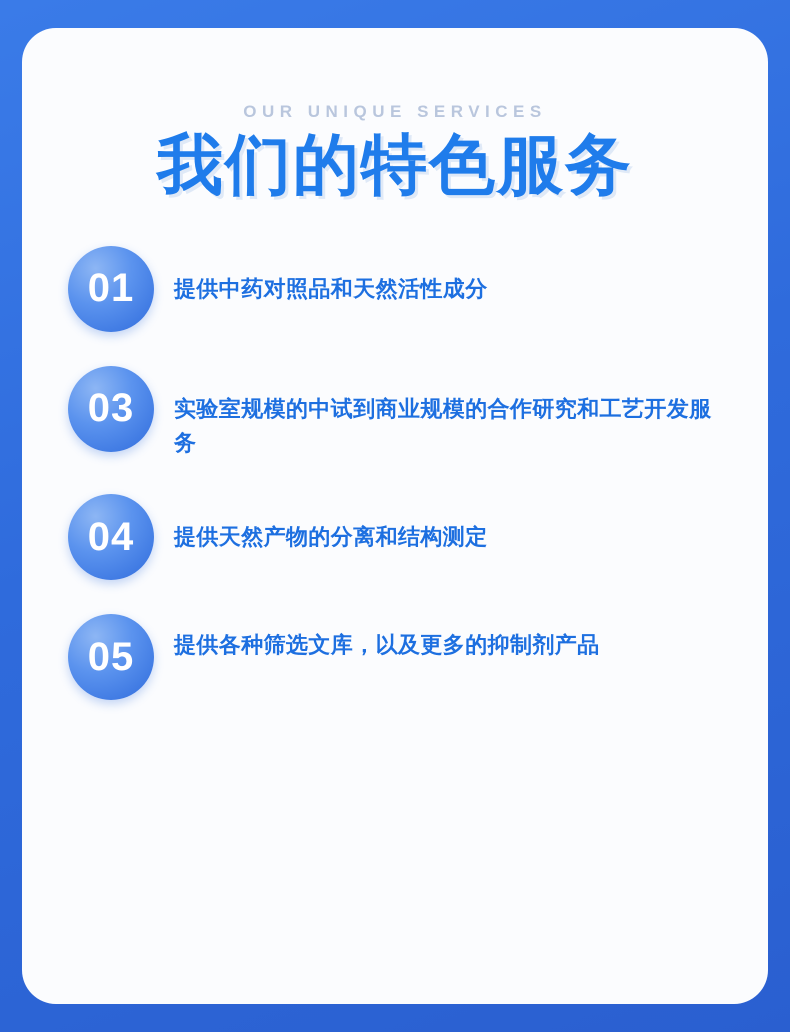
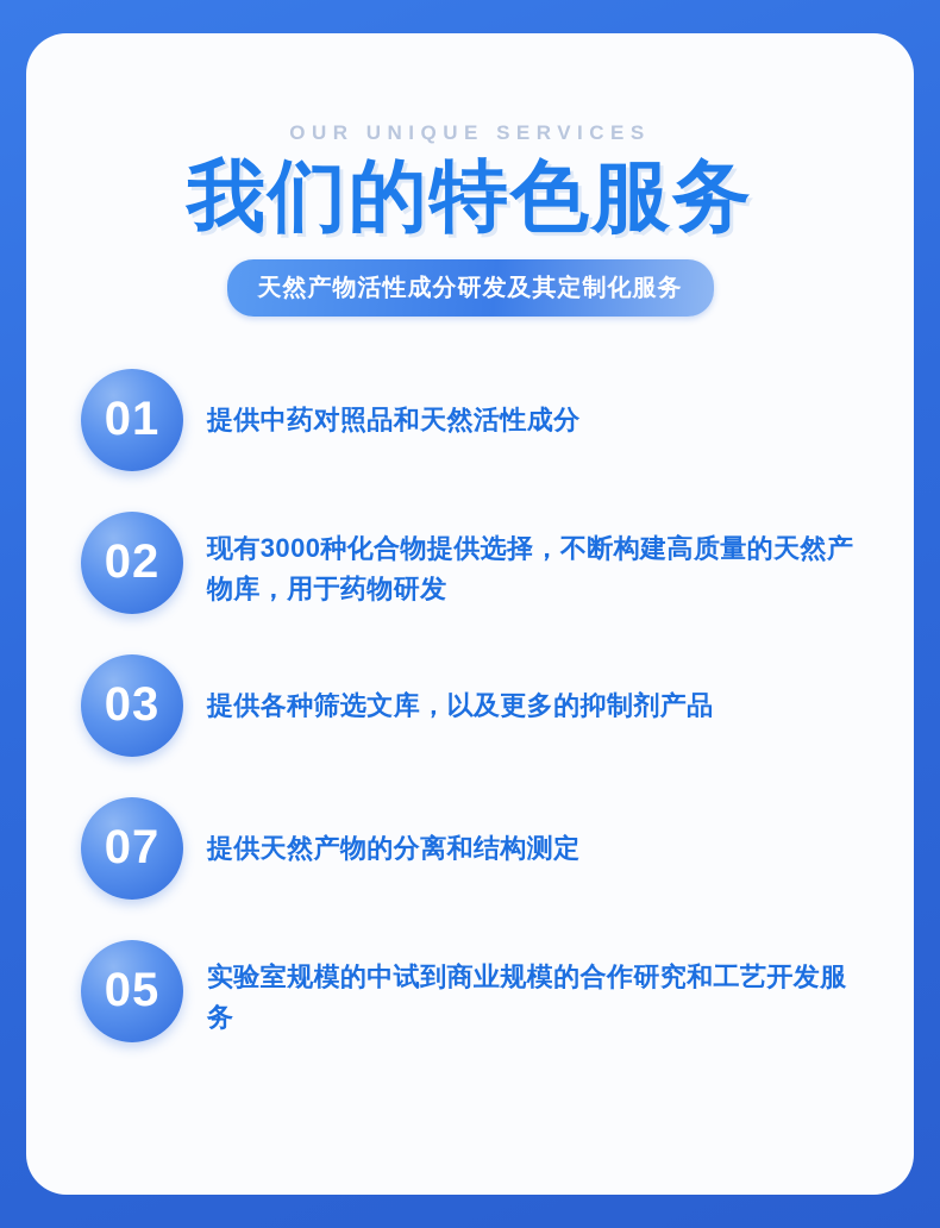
  OUR UNIQUE SERVICES
  我们的特色服务
+ 天然产物活性成分研发及其定制化服务
  01
  提供中药对照品和天然活性成分
+ 02
+ 现有3000种化合物提供选择，不断构建高质量的天然产物库，用于药物研发
  03
- 实验室规模的中试到商业规模的合作研究和工艺开发服务
+ 提供各种筛选文库，以及更多的抑制剂产品
- 04
+ 07
  提供天然产物的分离和结构测定
  05
- 提供各种筛选文库，以及更多的抑制剂产品
+ 实验室规模的中试到商业规模的合作研究和工艺开发服务
